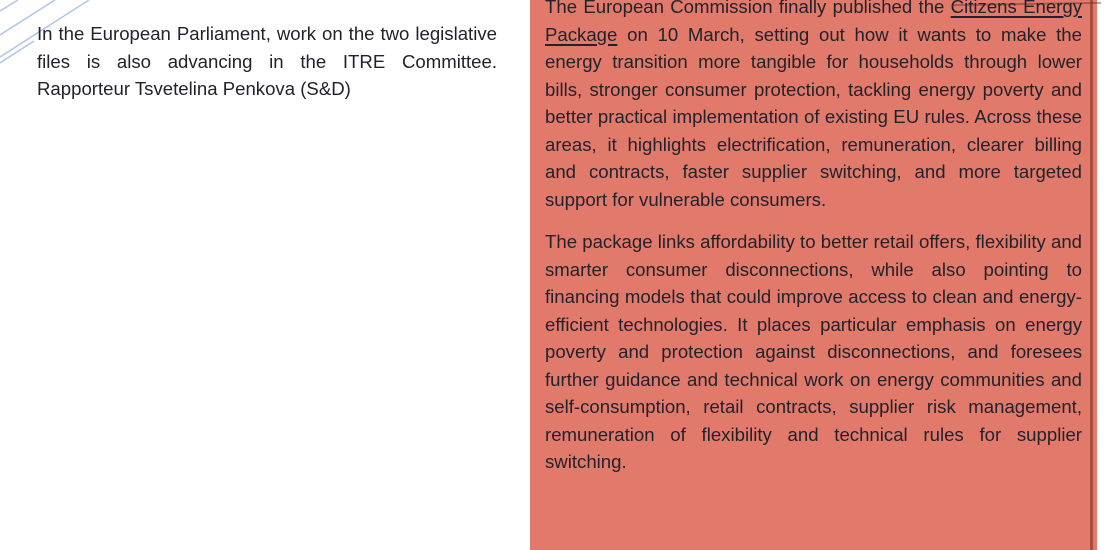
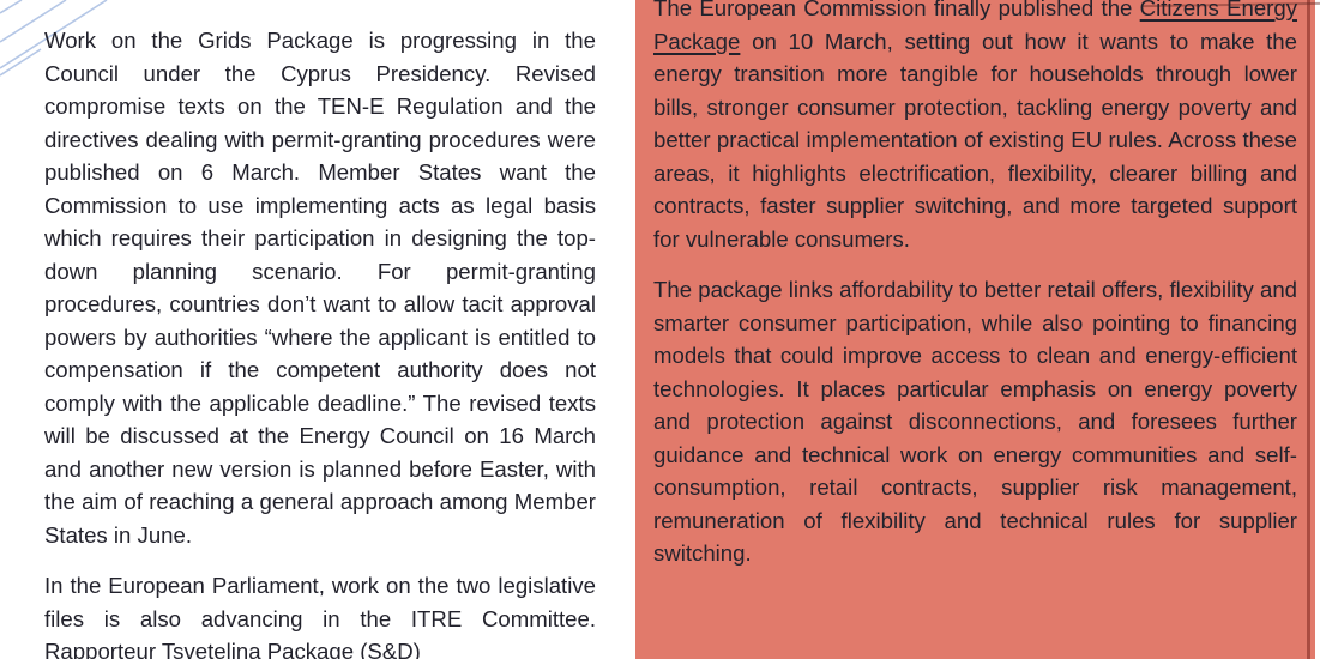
+ Work on the Grids Package is progressing in the Council under the Cyprus Presidency. Revised compromise texts on the TEN-E Regulation and the directives dealing with permit-granting procedures were published on 6 March. Member States want the Commission to use implementing acts as legal basis which requires their participation in designing the top-down planning scenario. For permit-granting procedures, countries don’t want to allow tacit approval powers by authorities “where the applicant is entitled to compensation if the competent authority does not comply with the applicable deadline.” The revised texts will be discussed at the Energy Council on 16 March and another new version is planned before Easter, with the aim of reaching a general approach among Member States in June.
- In the European Parliament, work on the two legislative files is also advancing in the ITRE Committee. Rapporteur Tsvetelina Penkova (S&D)
+ In the European Parliament, work on the two legislative files is also advancing in the ITRE Committee. Rapporteur Tsvetelina Package (S&D)
- The European Commission finally published the Citizens Energy Package on 10 March, setting out how it wants to make the energy transition more tangible for households through lower bills, stronger consumer protection, tackling energy poverty and better practical implementation of existing EU rules. Across these areas, it highlights electrification, remuneration, clearer billing and contracts, faster supplier switching, and more targeted support for vulnerable consumers.
+ The European Commission finally published the Citizens Energy Package on 10 March, setting out how it wants to make the energy transition more tangible for households through lower bills, stronger consumer protection, tackling energy poverty and better practical implementation of existing EU rules. Across these areas, it highlights electrification, flexibility, clearer billing and contracts, faster supplier switching, and more targeted support for vulnerable consumers.
- The package links affordability to better retail offers, flexibility and smarter consumer disconnections, while also pointing to financing models that could improve access to clean and energy-efficient technologies. It places particular emphasis on energy poverty and protection against disconnections, and foresees further guidance and technical work on energy communities and self-consumption, retail contracts, supplier risk management, remuneration of flexibility and technical rules for supplier switching.
+ The package links affordability to better retail offers, flexibility and smarter consumer participation, while also pointing to financing models that could improve access to clean and energy-efficient technologies. It places particular emphasis on energy poverty and protection against disconnections, and foresees further guidance and technical work on energy communities and self-consumption, retail contracts, supplier risk management, remuneration of flexibility and technical rules for supplier switching.
